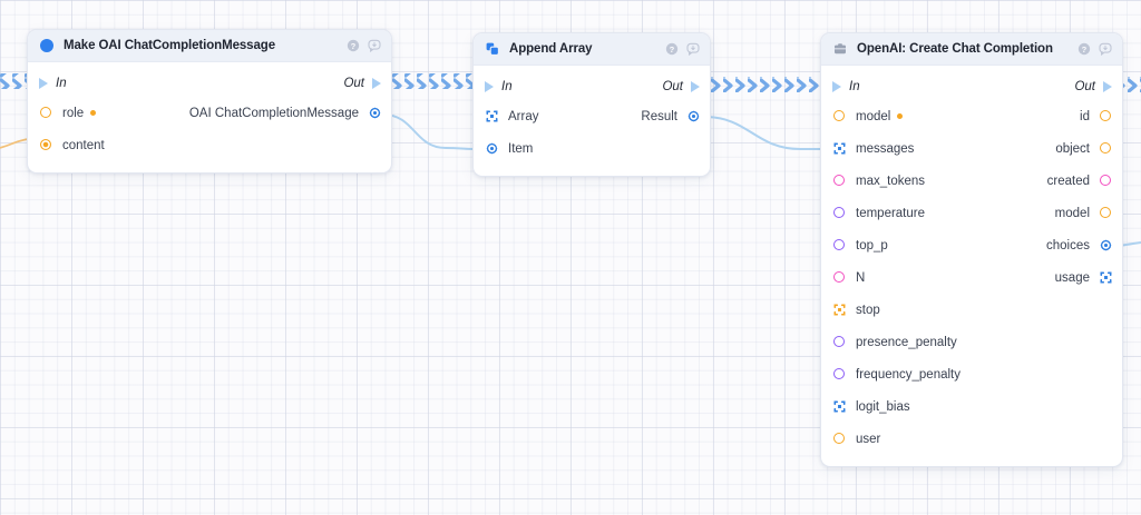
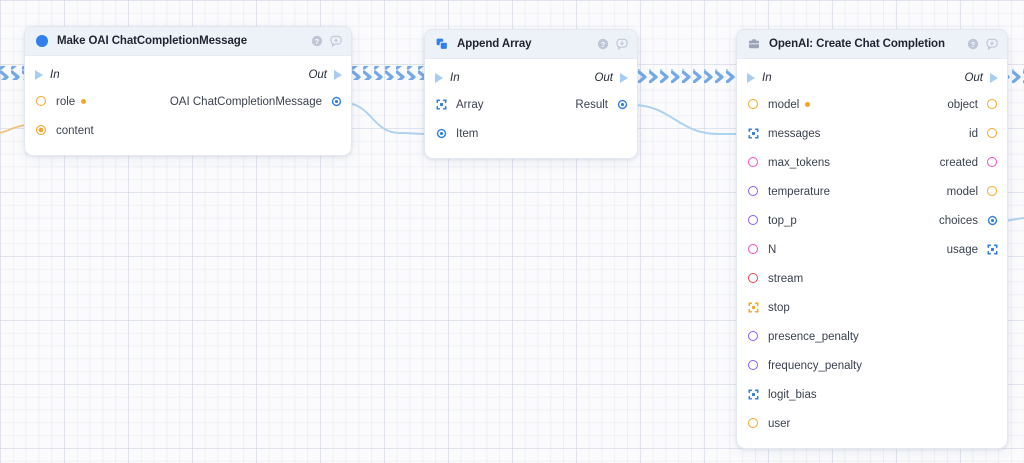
  Make OAI ChatCompletionMessage
  ?
  In
  Out
  role
  OAI ChatCompletionMessage
  content
  Append Array
  ?
  In
  Out
  Array
  Result
  Item
  OpenAI: Create Chat Completion
  ?
  In
  Out
  model
- id
+ object
  messages
- object
+ id
  max_tokens
  created
  temperature
  model
  top_p
  choices
  N
  usage
+ stream
  stop
  presence_penalty
  frequency_penalty
  logit_bias
  user
